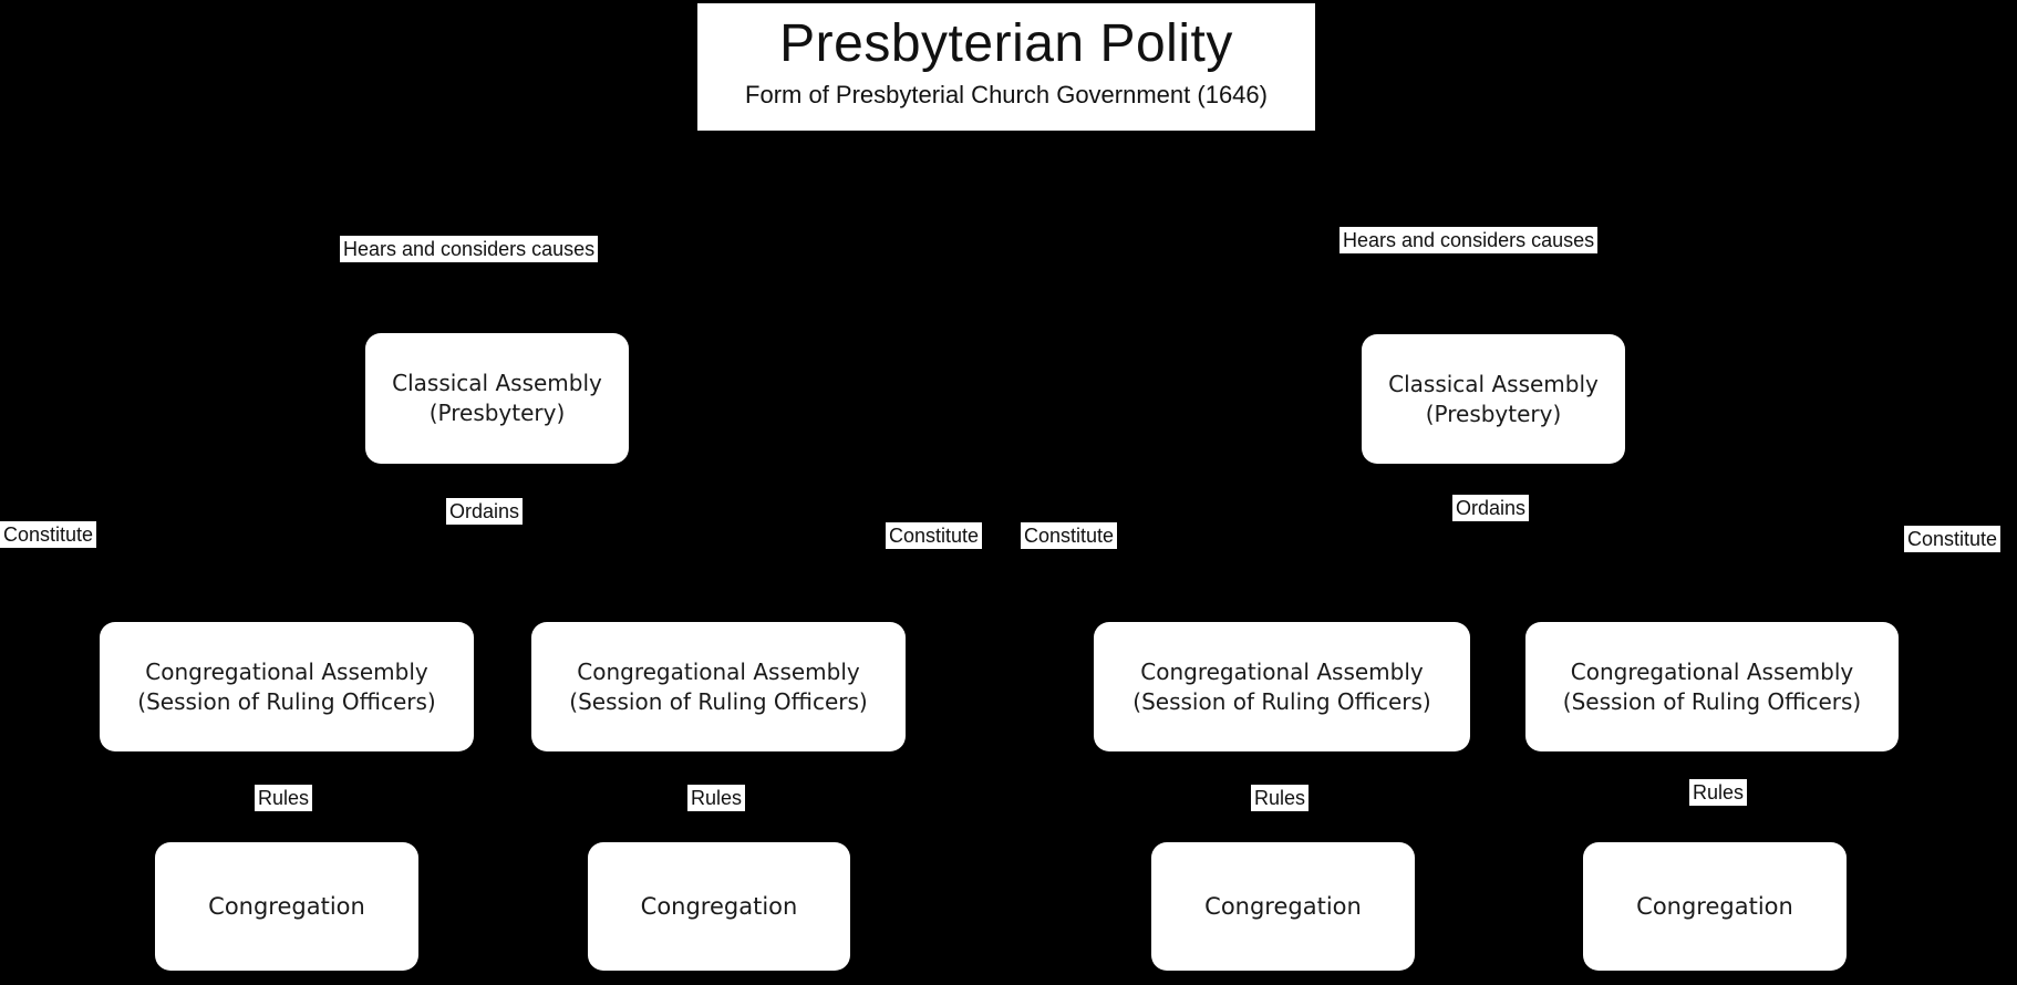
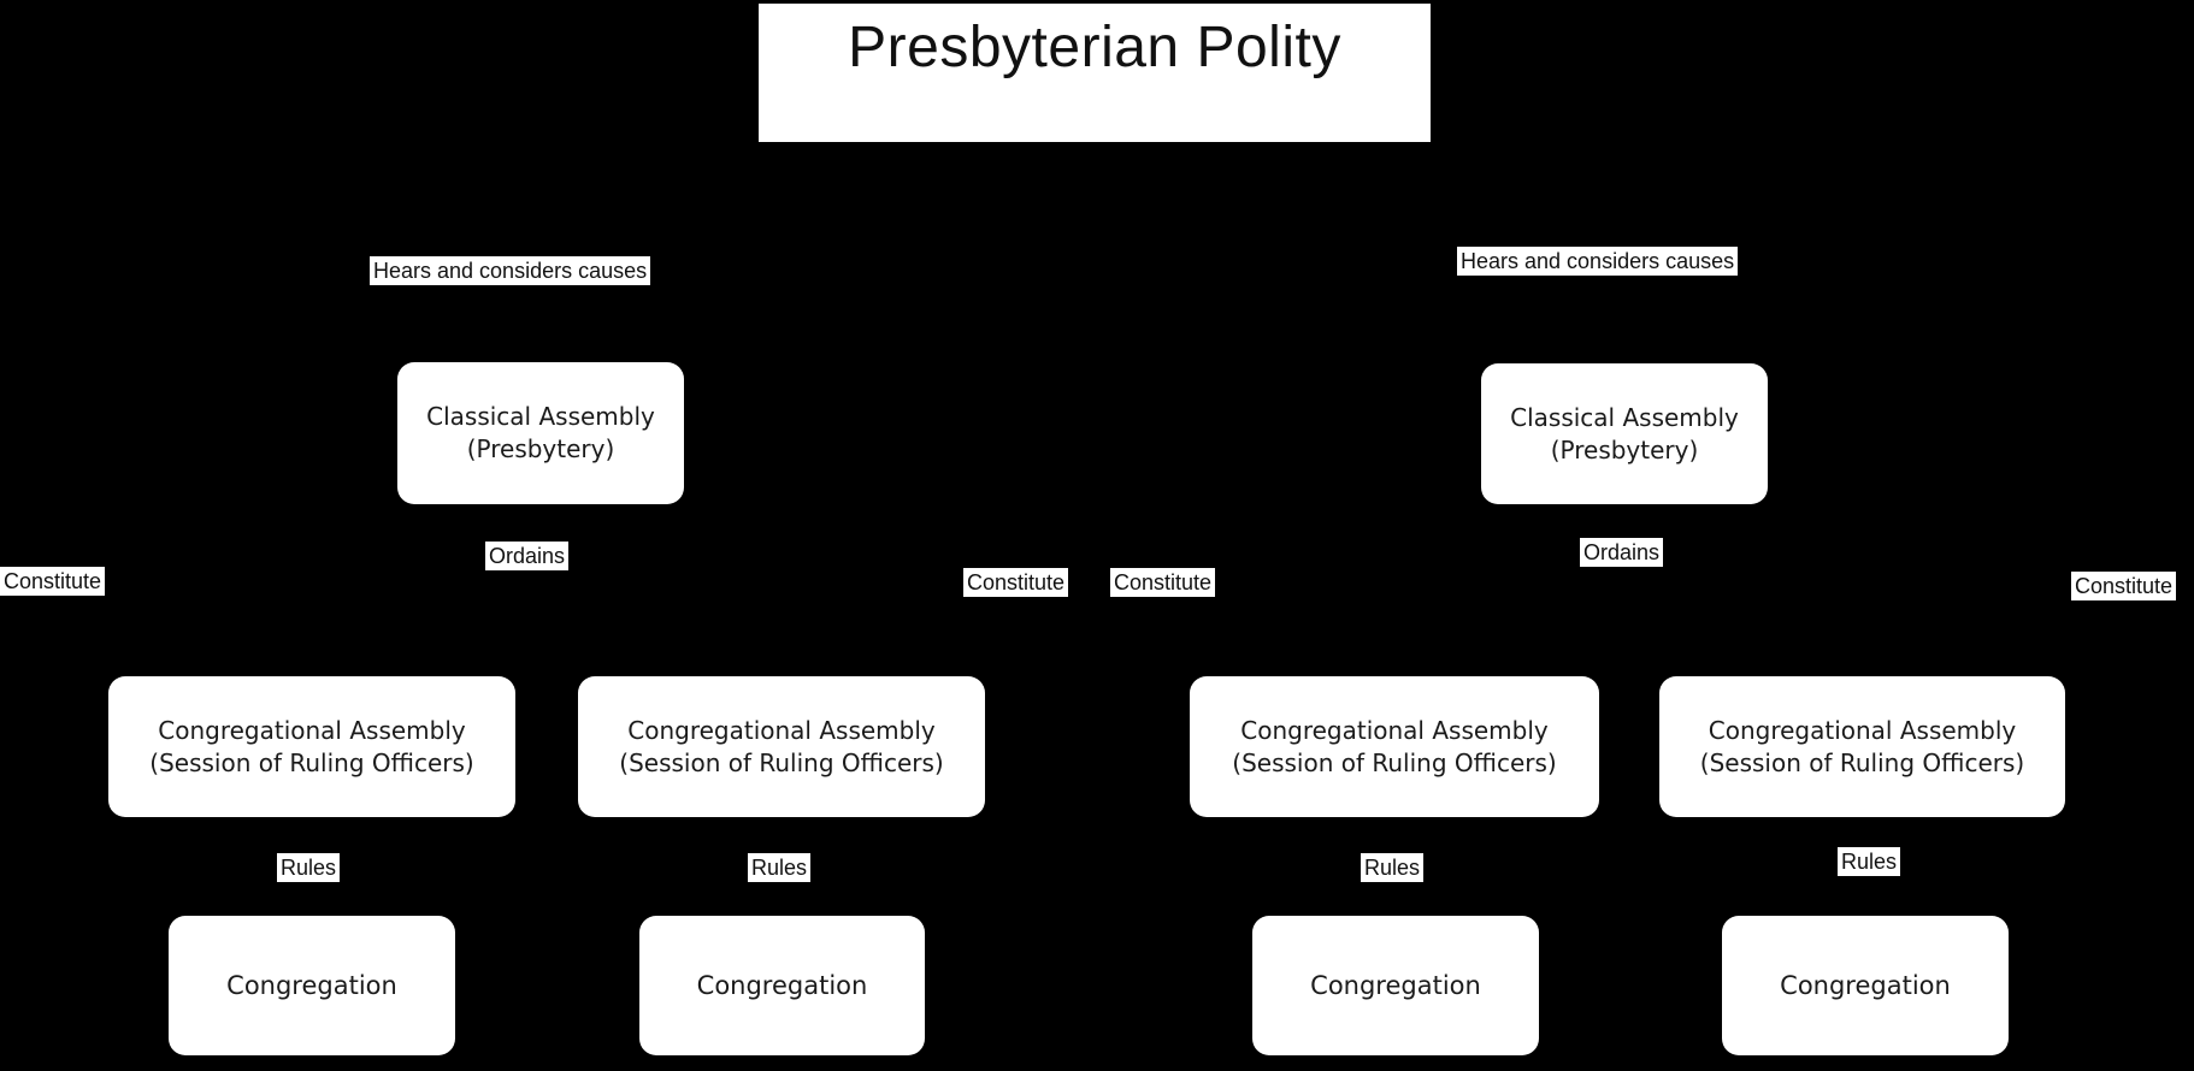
  Presbyterian Polity
- Form of Presbyterial Church Government (1646)
  Hears and considers causes
  Hears and considers causes
  Classical Assembly
  (Presbytery)
  Classical Assembly
  (Presbytery)
  Ordains
  Ordains
  Constitute
  Constitute
  Constitute
  Constitute
  Congregational Assembly
  (Session of Ruling Officers)
  Congregational Assembly
  (Session of Ruling Officers)
  Congregational Assembly
  (Session of Ruling Officers)
  Congregational Assembly
  (Session of Ruling Officers)
  Rules
  Rules
  Rules
  Rules
  Congregation
  Congregation
  Congregation
  Congregation
